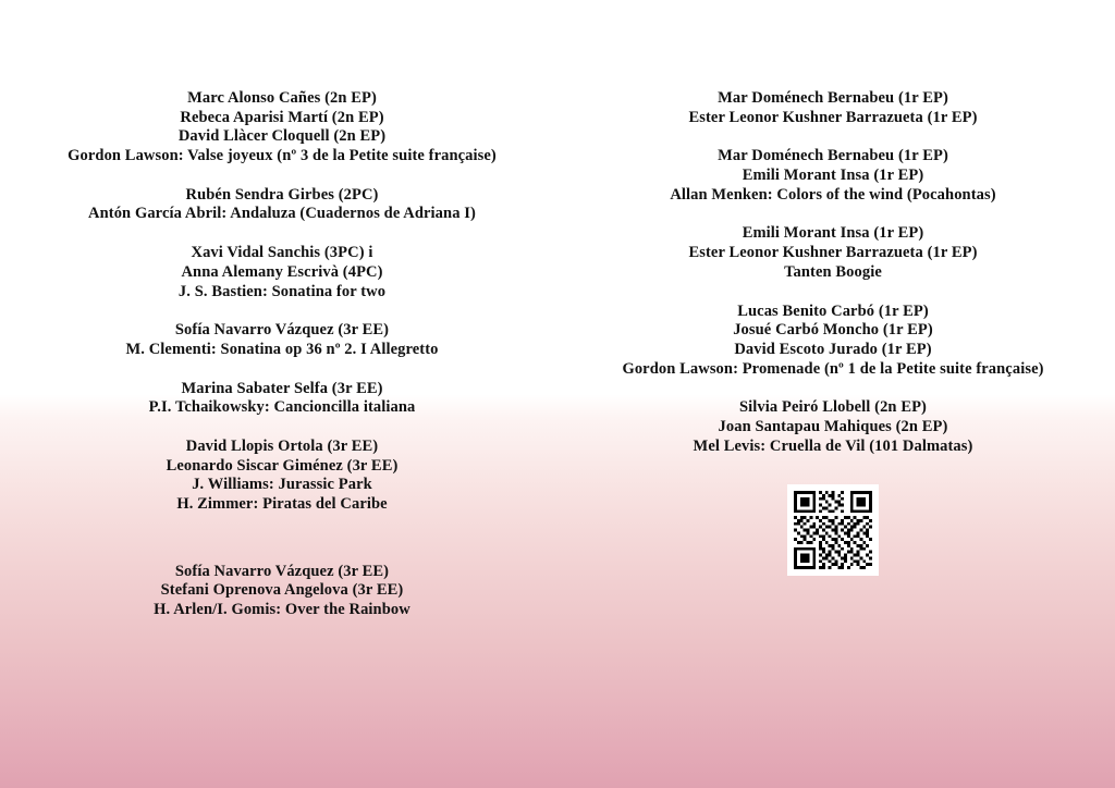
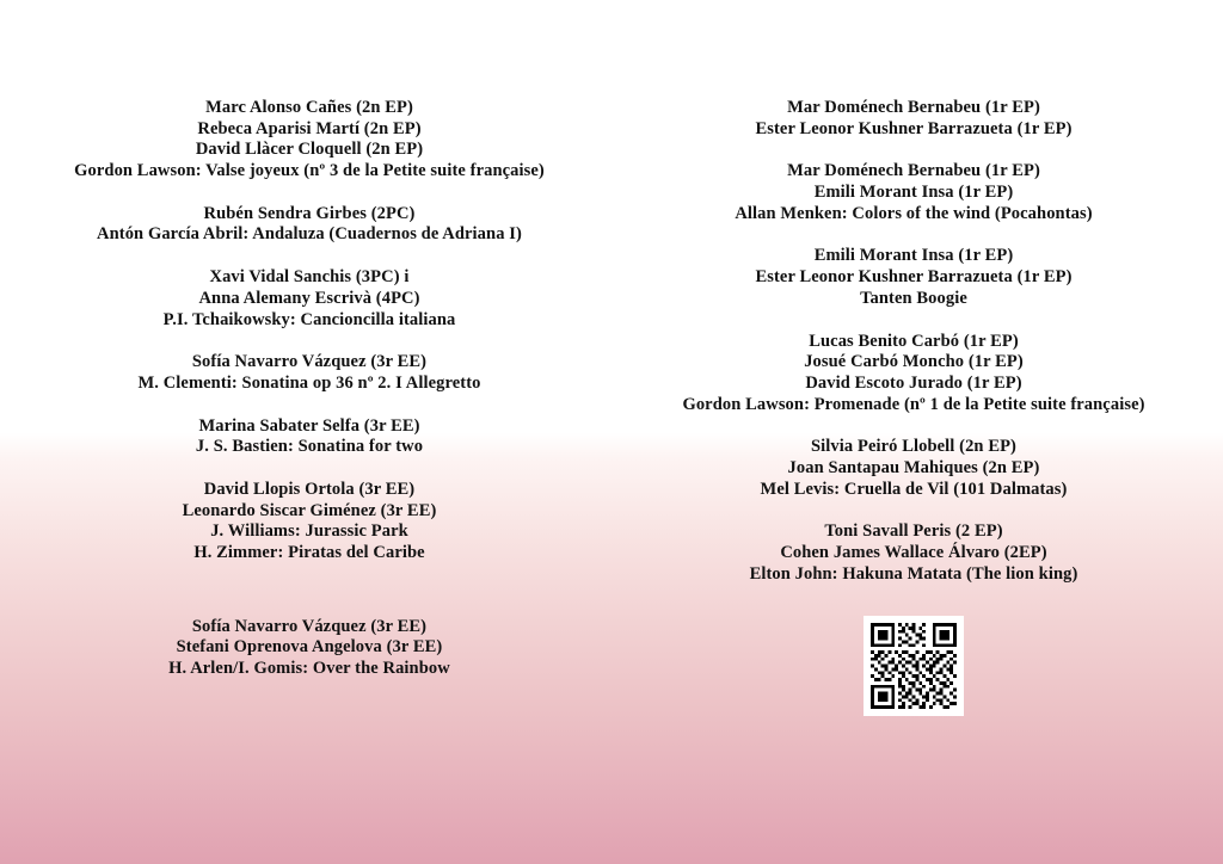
  Marc Alonso Cañes (2n EP)
  Rebeca Aparisi Martí (2n EP)
  David Llàcer Cloquell (2n EP)
  Gordon Lawson: Valse joyeux (nº 3 de la Petite suite française)
  Rubén Sendra Girbes (2PC)
  Antón García Abril: Andaluza (Cuadernos de Adriana I)
  Xavi Vidal Sanchis (3PC) i
  Anna Alemany Escrivà (4PC)
- J. S. Bastien: Sonatina for two
+ P.I. Tchaikowsky: Cancioncilla italiana
  Sofía Navarro Vázquez (3r EE)
  M. Clementi: Sonatina op 36 nº 2. I Allegretto
  Marina Sabater Selfa (3r EE)
- P.I. Tchaikowsky: Cancioncilla italiana
+ J. S. Bastien: Sonatina for two
  David Llopis Ortola (3r EE)
  Leonardo Siscar Giménez (3r EE)
  J. Williams: Jurassic Park
  H. Zimmer: Piratas del Caribe
  Sofía Navarro Vázquez (3r EE)
  Stefani Oprenova Angelova (3r EE)
  H. Arlen/I. Gomis: Over the Rainbow
  Mar Doménech Bernabeu (1r EP)
  Ester Leonor Kushner Barrazueta (1r EP)
  Mar Doménech Bernabeu (1r EP)
  Emili Morant Insa (1r EP)
  Allan Menken: Colors of the wind (Pocahontas)
  Emili Morant Insa (1r EP)
  Ester Leonor Kushner Barrazueta (1r EP)
  Tanten Boogie
  Lucas Benito Carbó (1r EP)
  Josué Carbó Moncho (1r EP)
  David Escoto Jurado (1r EP)
  Gordon Lawson: Promenade (nº 1 de la Petite suite française)
  Silvia Peiró Llobell (2n EP)
  Joan Santapau Mahiques (2n EP)
  Mel Levis: Cruella de Vil (101 Dalmatas)
+ Toni Savall Peris (2 EP)
+ Cohen James Wallace Álvaro (2EP)
+ Elton John: Hakuna Matata (The lion king)
